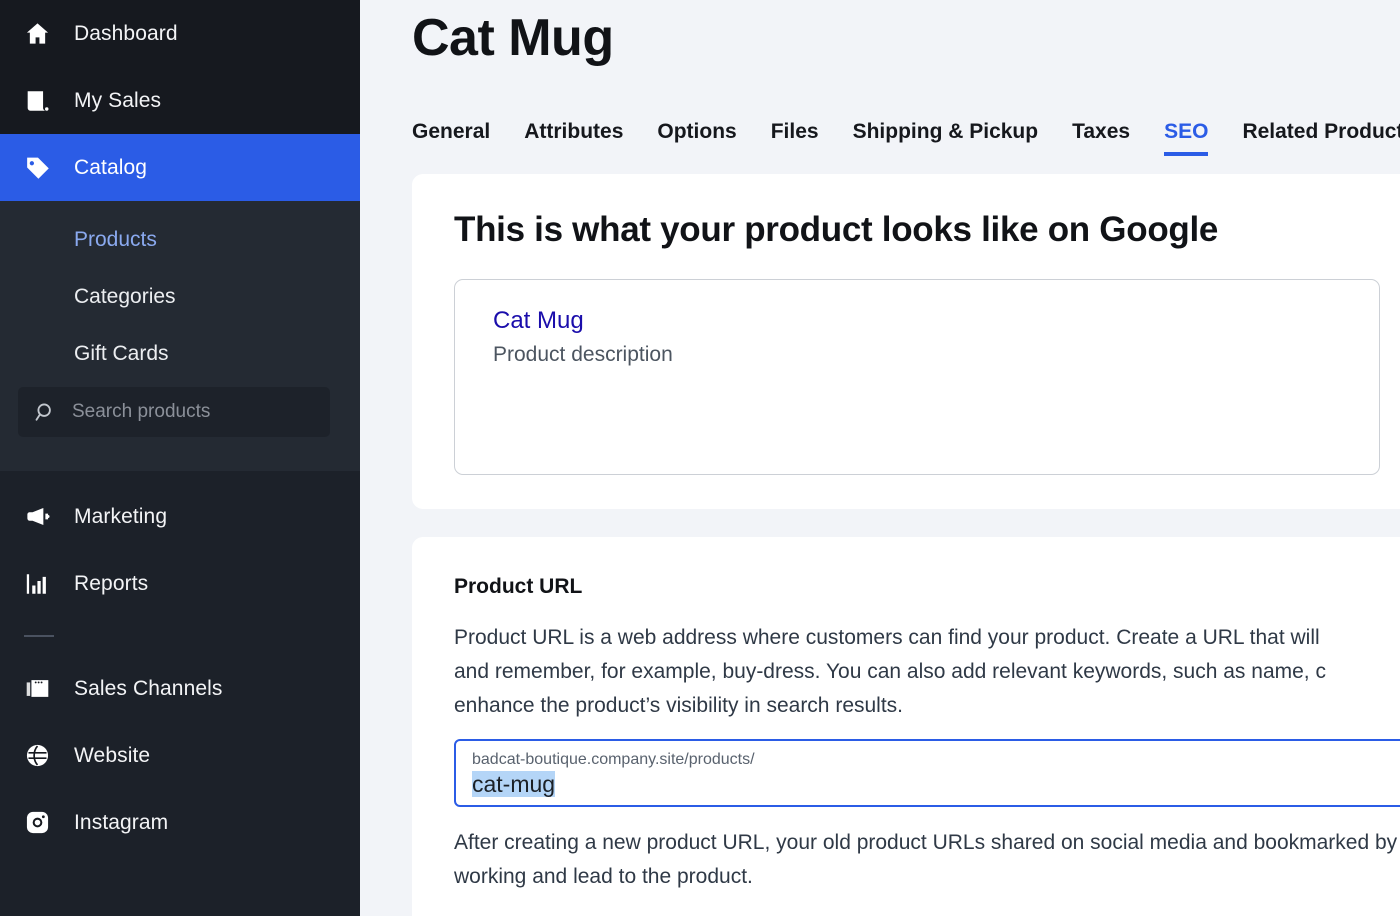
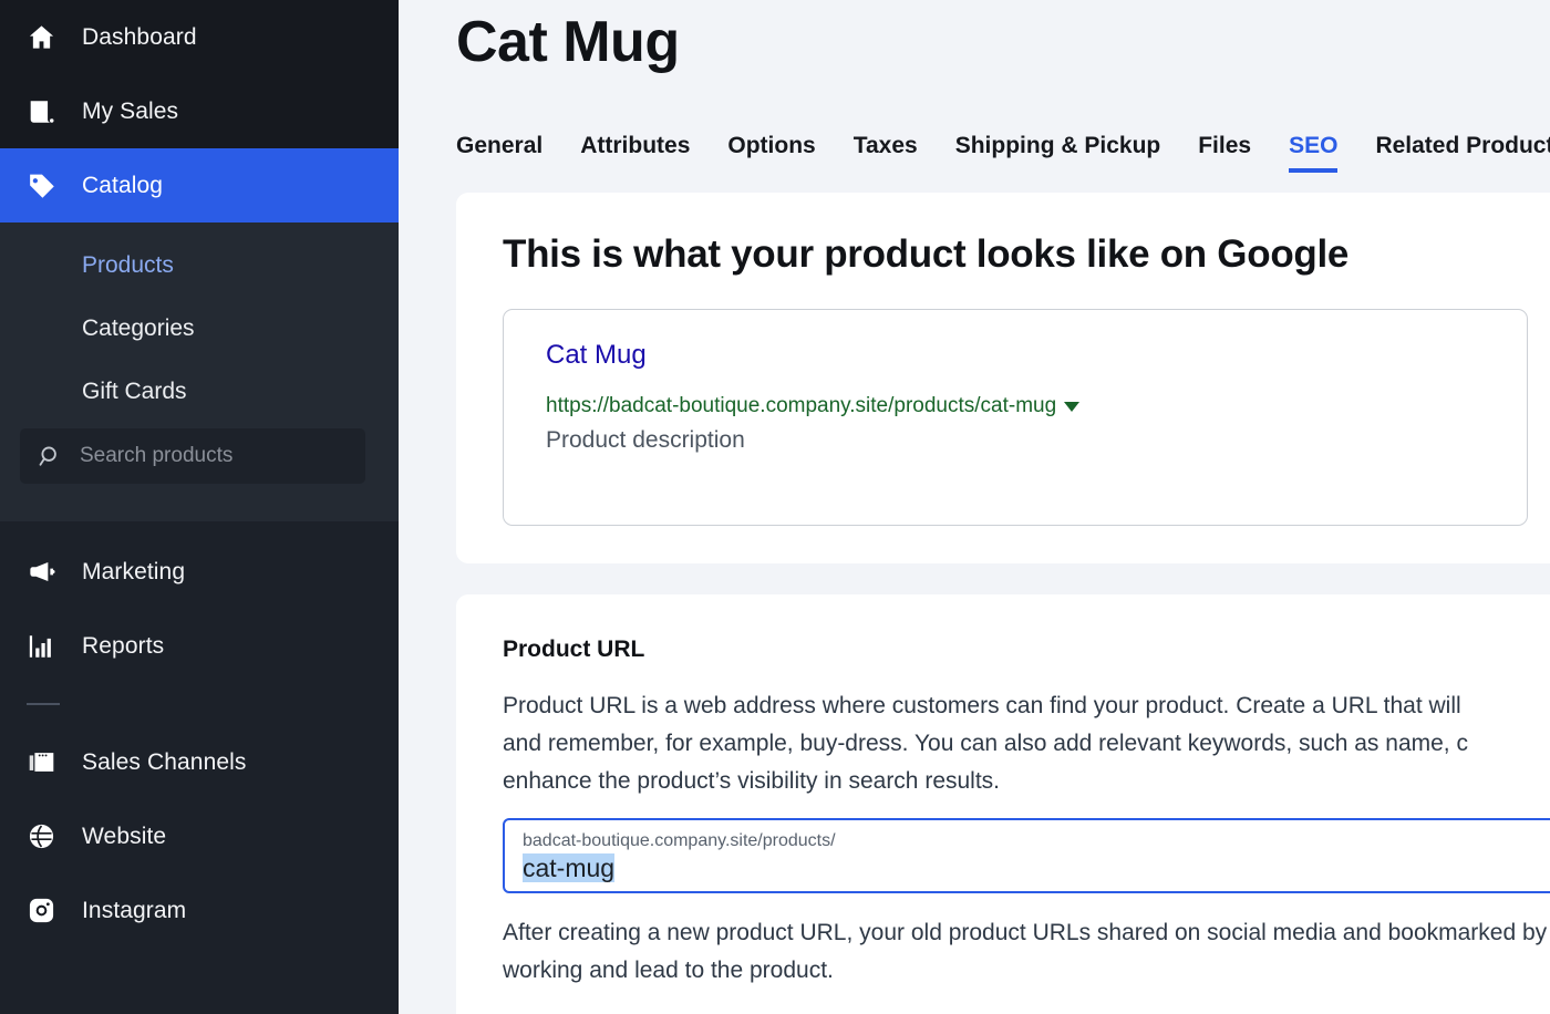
  Dashboard
  My Sales
  Catalog
  Products
  Categories
  Gift Cards
  Search products
  Marketing
  Reports
  Sales Channels
  Website
  Instagram
  Cat Mug
  General
  Attributes
  Options
- Files
+ Taxes
  Shipping & Pickup
- Taxes
+ Files
  SEO
  Related Produc
  This is what your product looks like on Google
  Cat Mug
+ https://badcat-boutique.company.site/products/cat-mug
  Product description
  Product URL
  Product URL is a web address where customers can find your product. Create a URL that will
  and remember, for example, buy-dress. You can also add relevant keywords, such as name, c
  enhance the product’s visibility in search results.
  badcat-boutique.company.site/products/
  cat-mug
  After creating a new product URL, your old product URLs shared on social media and bookmarked by
  working and lead to the product.
